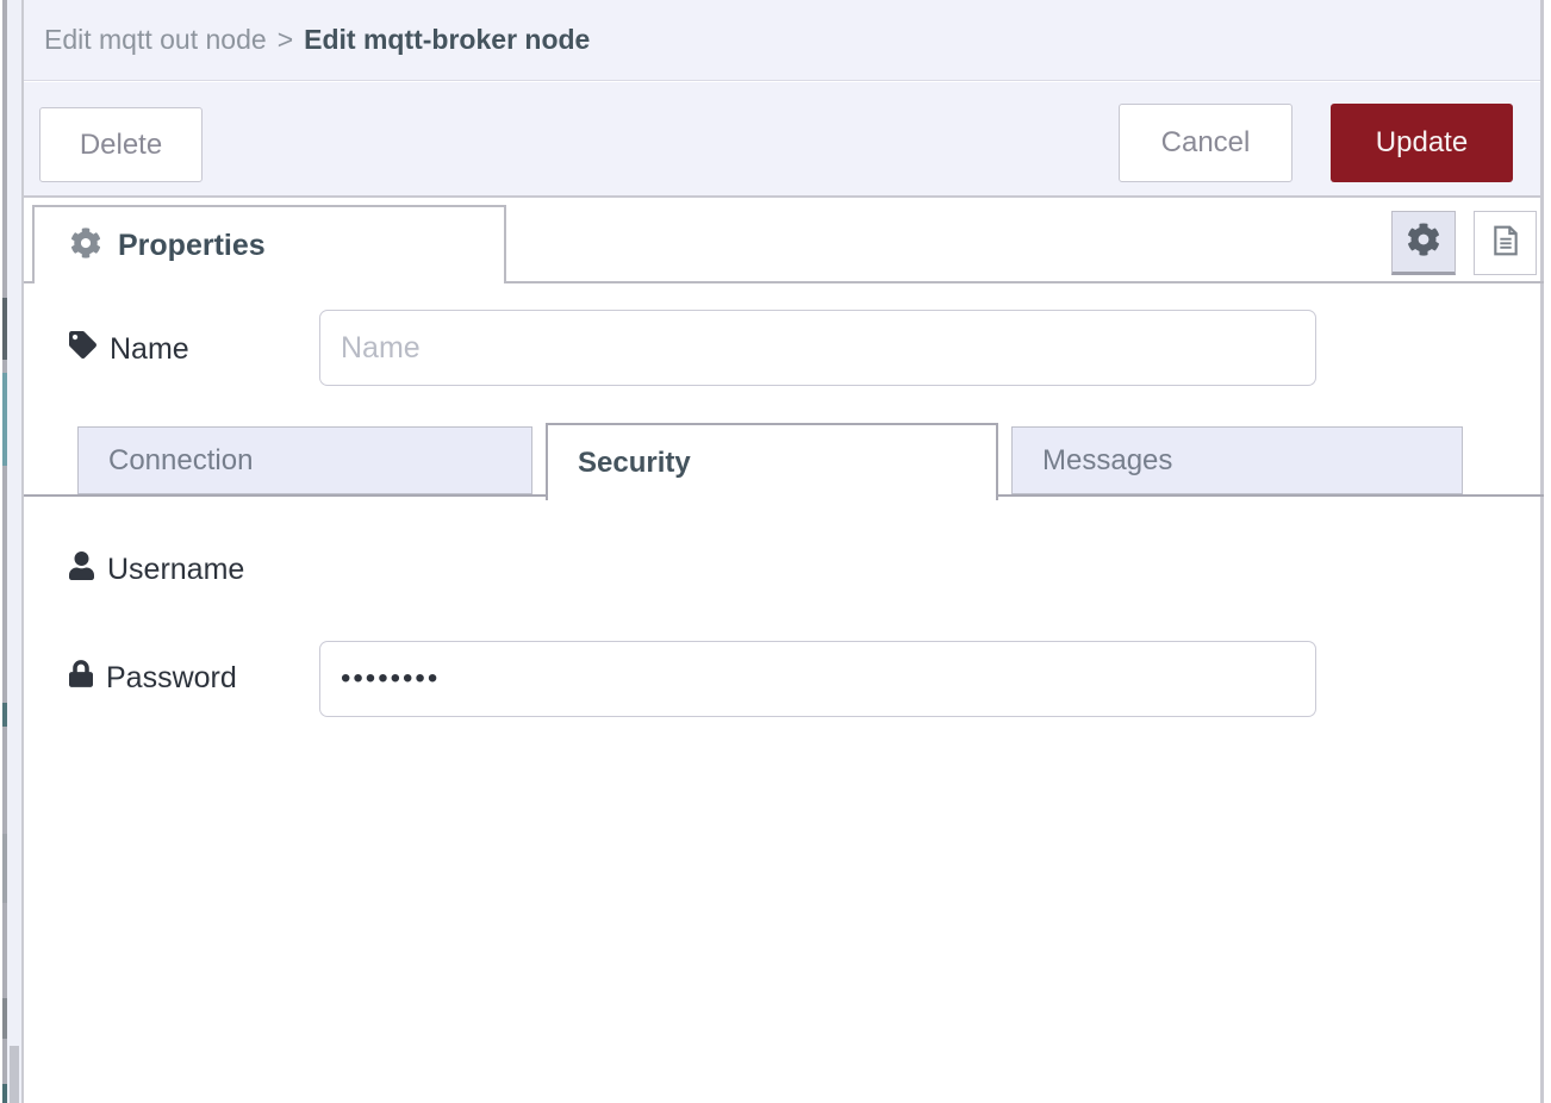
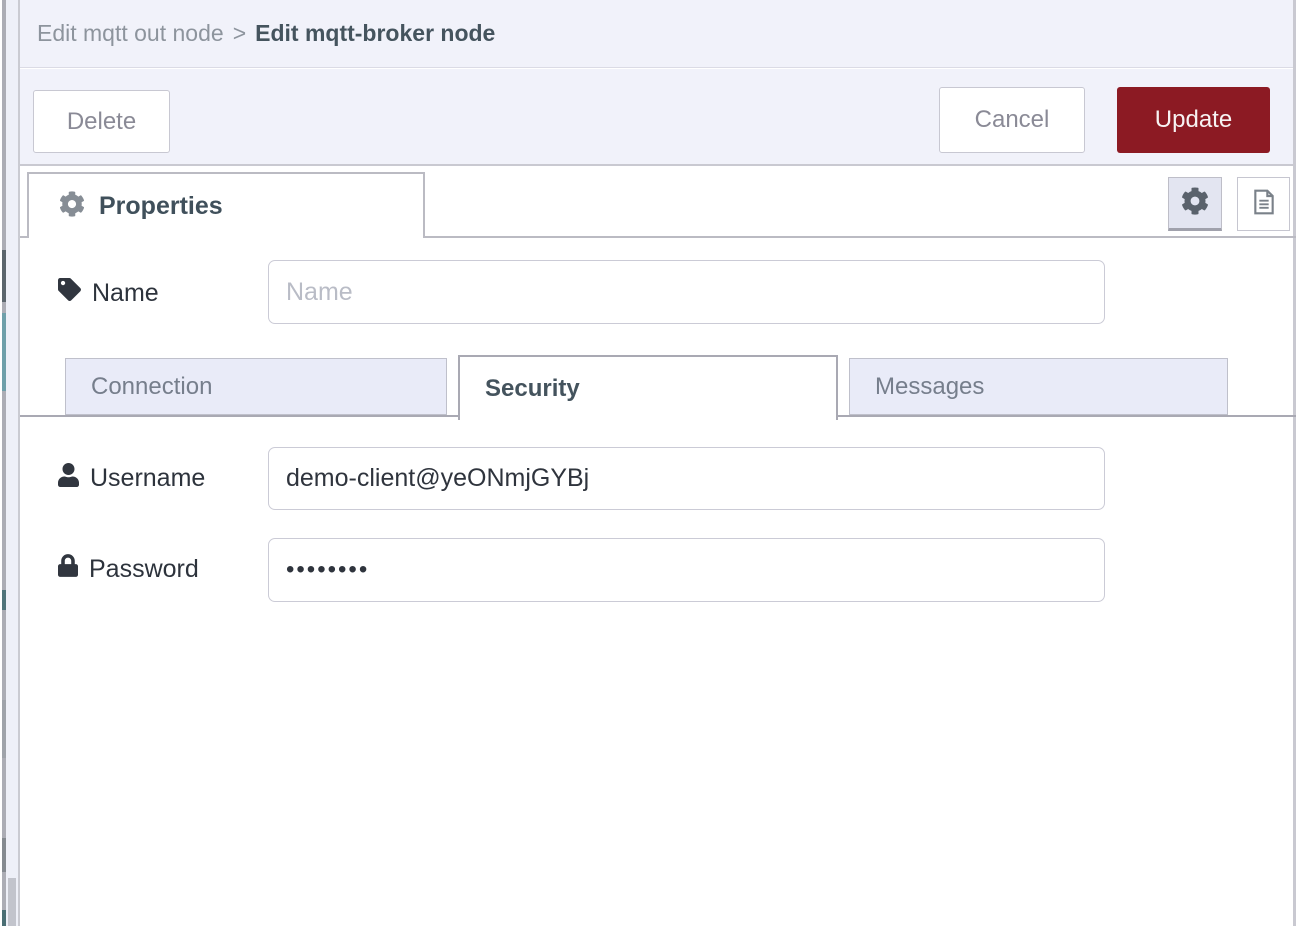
  Edit mqtt out node
  >
  Edit mqtt-broker node
  Delete
  Cancel
  Update
  Properties
  Name
  Name
  Connection
  Security
  Messages
  Username
+ demo-client@yeONmjGYBj
  Password
  ••••••••
